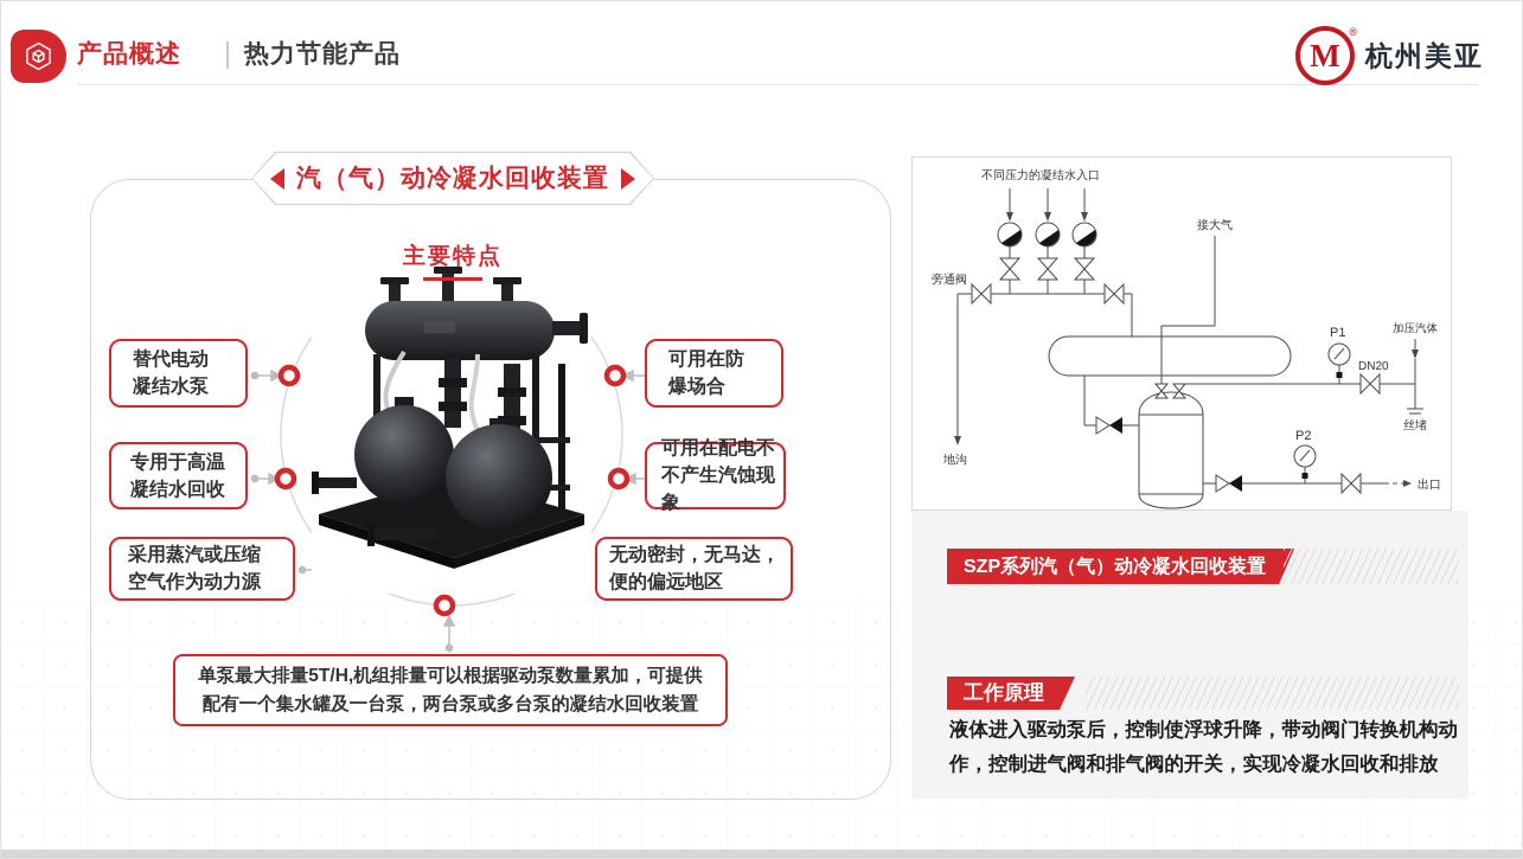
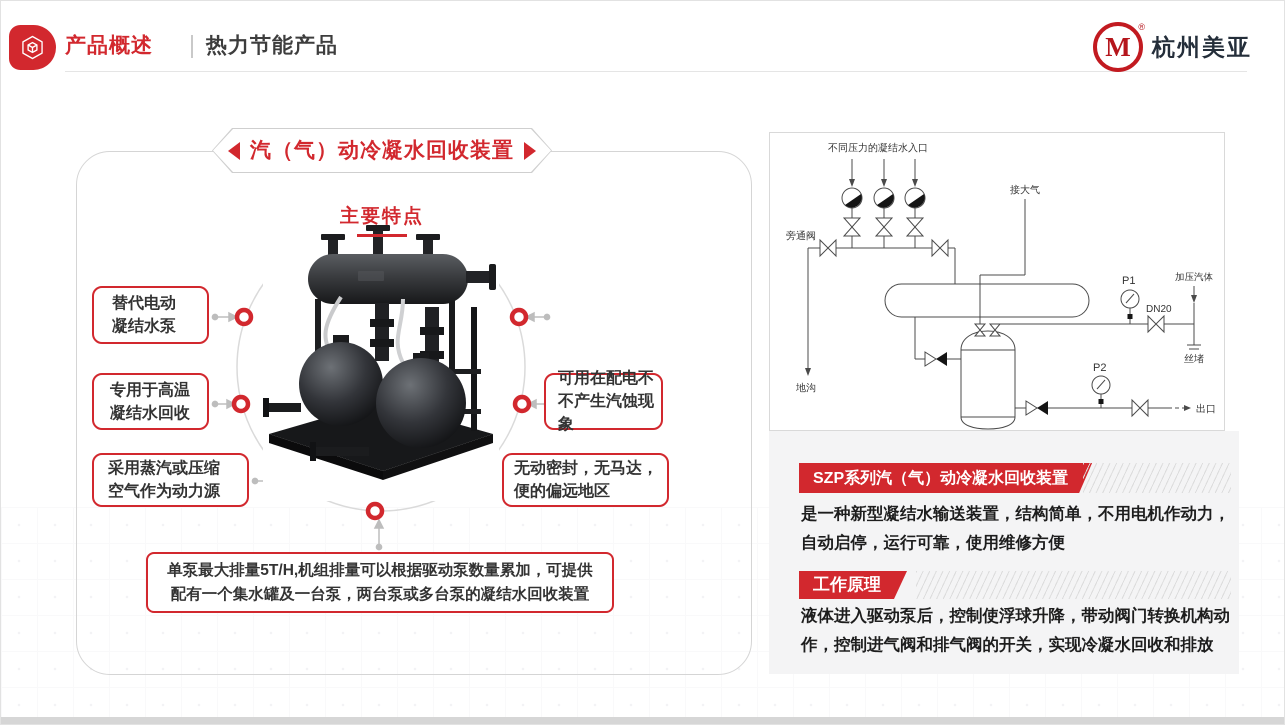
  产品概述
  热力节能产品
  M
  ®
  杭州美亚
  汽（气）动冷凝水回收装置
  主要特点
  替代电动
  凝结水泵
  专用于高温
  凝结水回收
  采用蒸汽或压缩
  空气作为动力源
- 可用在防
- 爆场合
  可用在配电不
  不产生汽蚀现象
  无动密封，无马达，
  便的偏远地区
  单泵最大排量5T/H,机组排量可以根据驱动泵数量累加，可提供配有一个集水罐及一台泵，两台泵或多台泵的凝结水回收装置
  不同压力的凝结水入口
  旁通阀
  地沟
  接大气
  P1
  DN20
  加压汽体
  丝堵
  P2
  出口
  SZP系列汽（气）动冷凝水回收装置
+ 是一种新型凝结水输送装置，结构简单，不用电机作动力，自动启停，运行可靠，使用维修方便
  工作原理
  液体进入驱动泵后，控制使浮球升降，带动阀门转换机构动作，控制进气阀和排气阀的开关，实现冷凝水回收和排放
